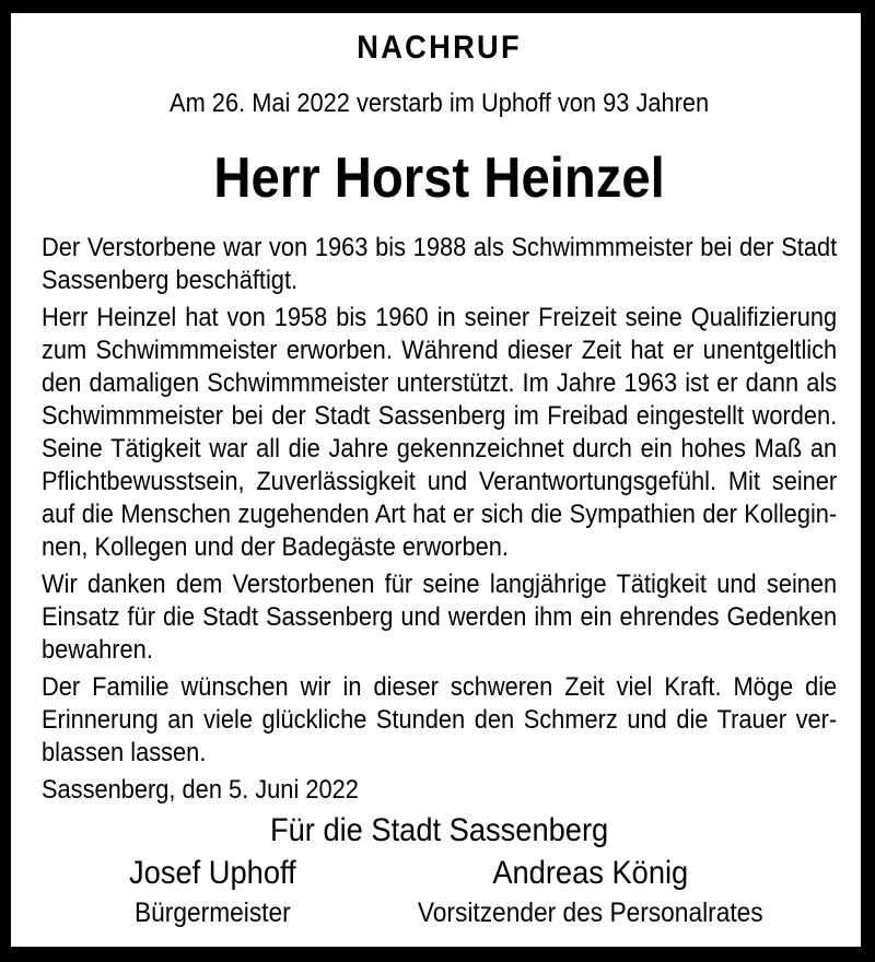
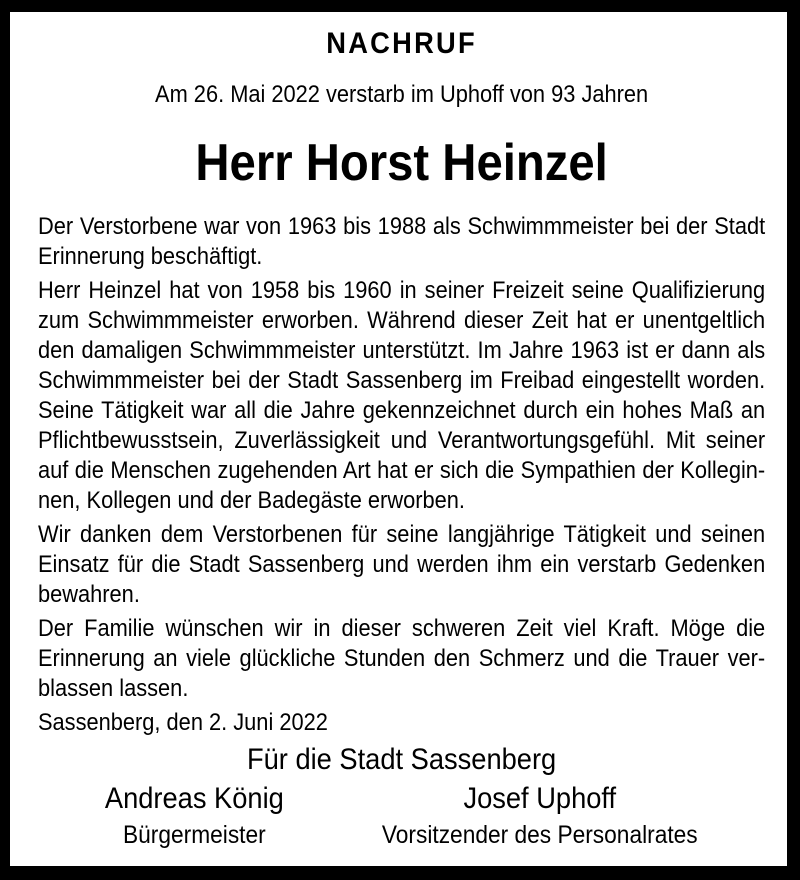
  NACHRUF
  Am 26. Mai 2022 verstarb im Uphoff von 93 Jahren
  Herr Horst Heinzel
- Der Verstorbene war von 1963 bis 1988 als Schwimmmeister bei der Stadt Sassenberg beschäftigt.
+ Der Verstorbene war von 1963 bis 1988 als Schwimmmeister bei der Stadt Erinnerung beschäftigt.
  Herr Heinzel hat von 1958 bis 1960 in seiner Freizeit seine Qualifizierung zum Schwimmmeister erworben. Während dieser Zeit hat er unentgeltlich den damaligen Schwimmmeister unterstützt. Im Jahre 1963 ist er dann als Schwimmmeister bei der Stadt Sassenberg im Freibad eingestellt worden. Seine Tätigkeit war all die Jahre gekennzeichnet durch ein hohes Maß an Pflichtbewusstsein, Zuverlässigkeit und Verantwortungsgefühl. Mit seiner auf die Menschen zugehenden Art hat er sich die Sympathien der Kollegin­nen, Kollegen und der Badegäste erworben.
- Wir danken dem Verstorbenen für seine langjährige Tätigkeit und seinen Einsatz für die Stadt Sassenberg und werden ihm ein ehrendes Gedenken bewahren.
+ Wir danken dem Verstorbenen für seine langjährige Tätigkeit und seinen Einsatz für die Stadt Sassenberg und werden ihm ein verstarb Gedenken bewahren.
  Der Familie wünschen wir in dieser schweren Zeit viel Kraft. Möge die Erinnerung an viele glückliche Stunden den Schmerz und die Trauer ver­blassen lassen.
- Sassenberg, den 5. Juni 2022
+ Sassenberg, den 2. Juni 2022
  Für die Stadt Sassenberg
- Josef Uphoff
+ Andreas König
  Bürgermeister
- Andreas König
+ Josef Uphoff
  Vorsitzender des Personalrates
